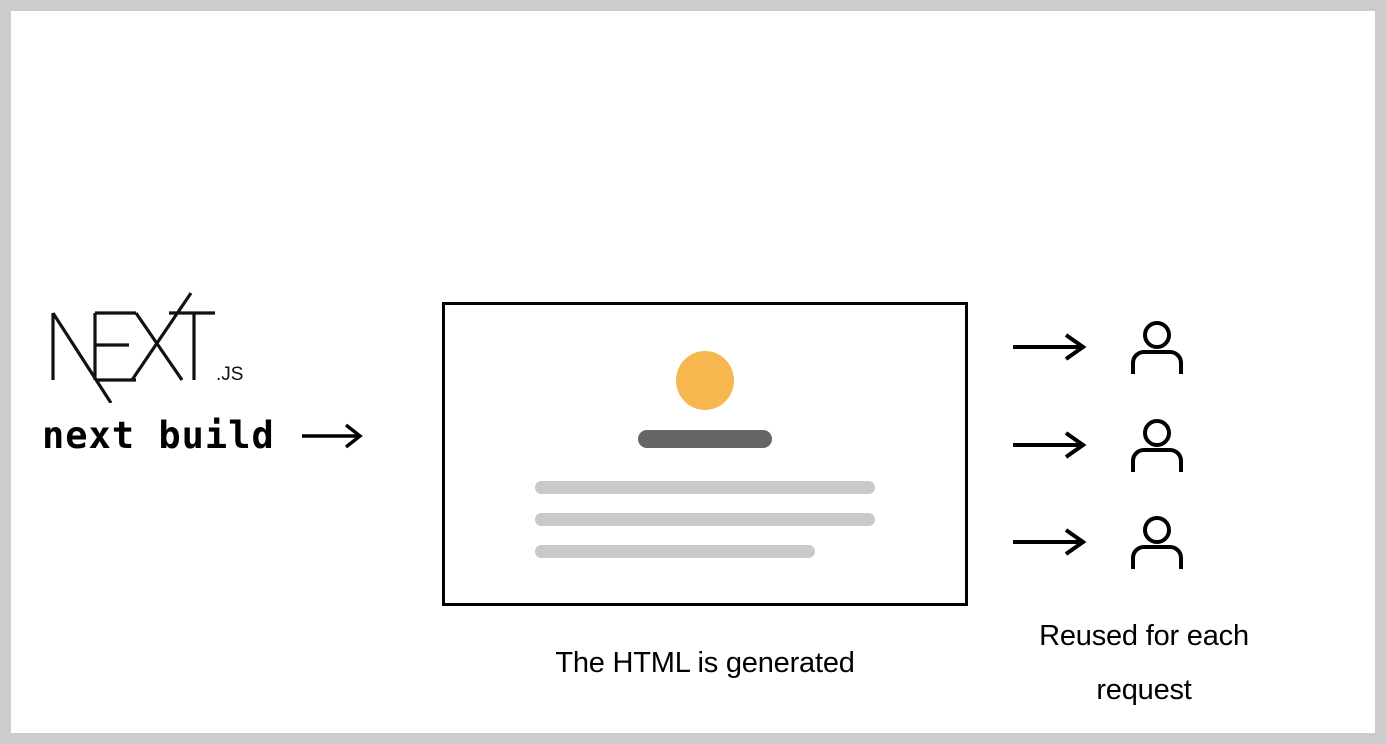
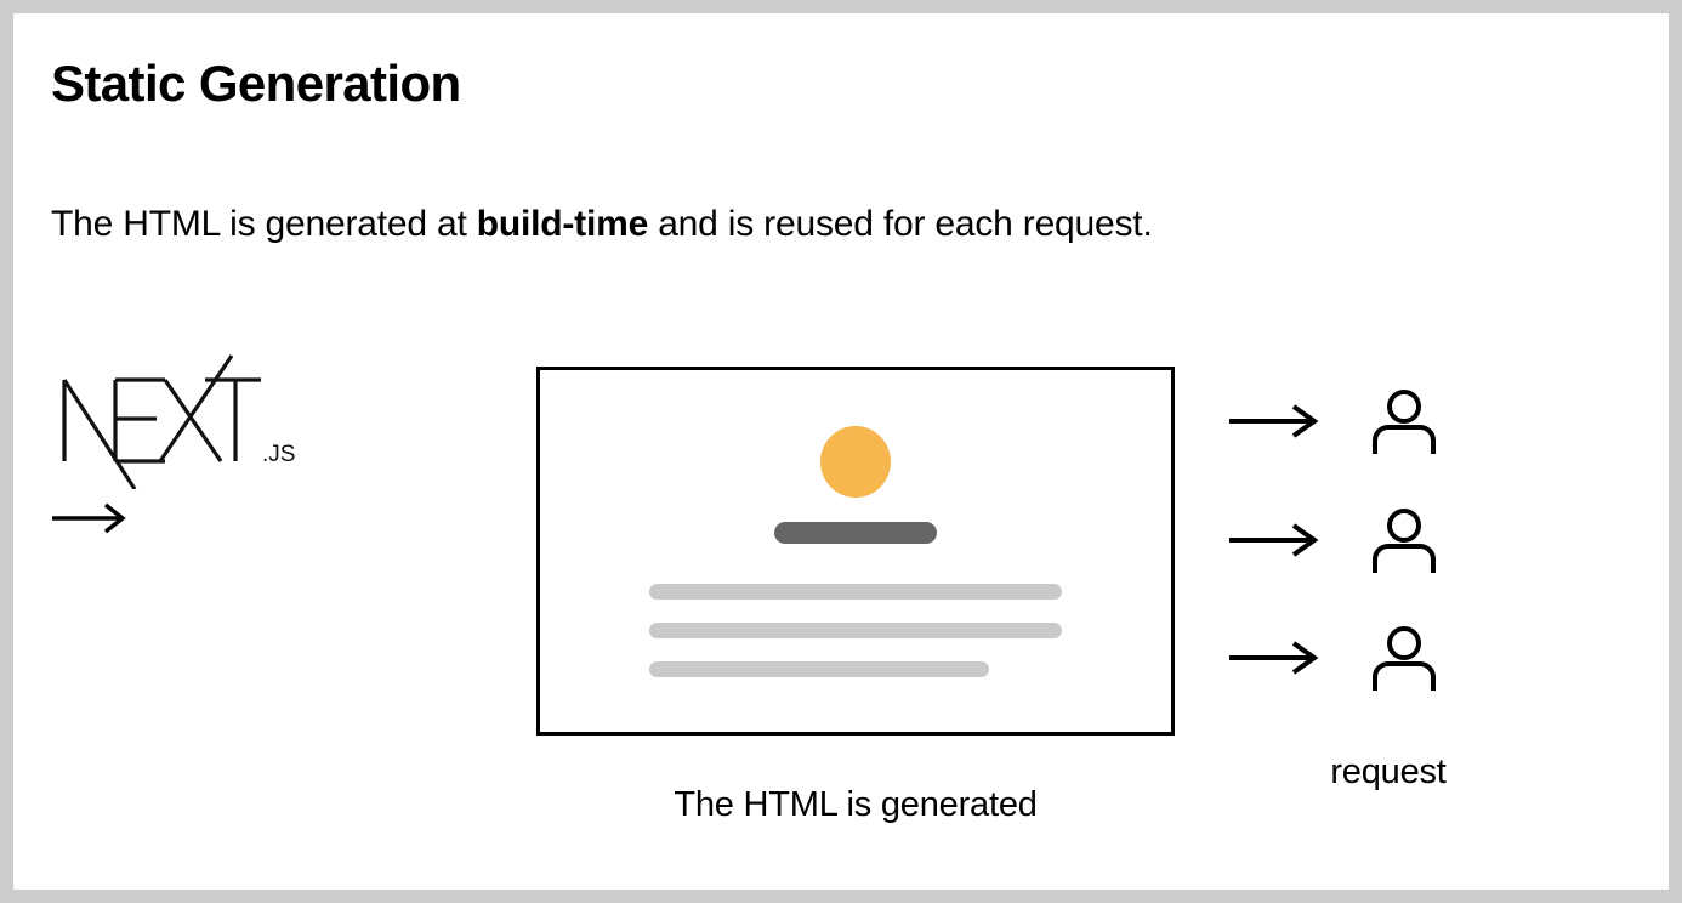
+ Static Generation
+ The HTML is generated at build-time and is reused for each request.
  .JS
- next build
  The HTML is generated
- Reused for each
  request
